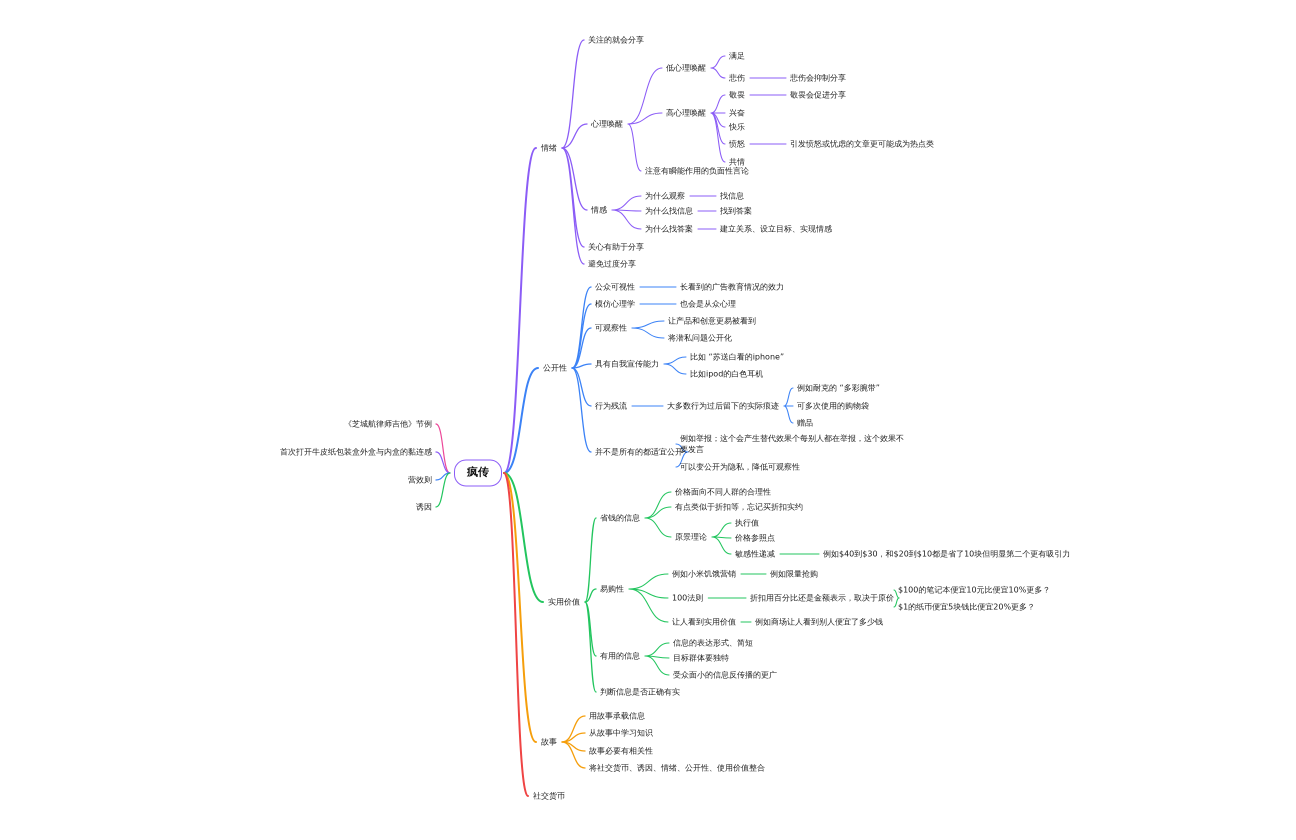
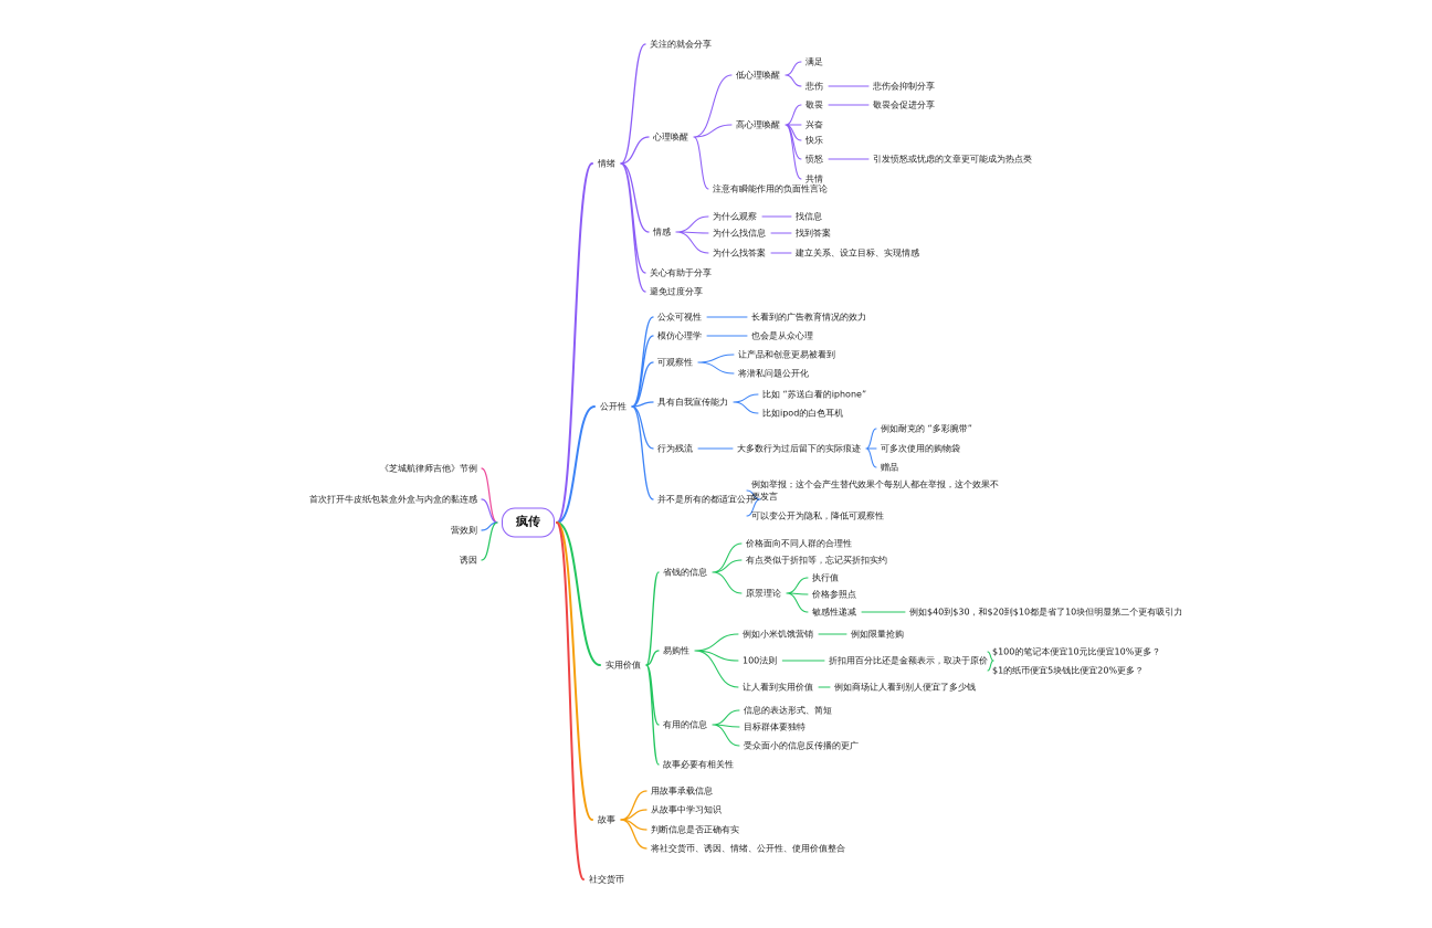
  《芝城航律师吉他》节例
  首次打开牛皮纸包装盒外盒与内盒的黏连感
  营效则
  诱因
  情绪
  关注的就会分享
  心理唤醒
  低心理唤醒
  满足
  悲伤
  悲伤会抑制分享
  高心理唤醒
  敬畏
  敬畏会促进分享
  兴奋
  快乐
  愤怒
  引发愤怒或忧虑的文章更可能成为热点类
  共情
  注意有瞬能作用的负面性言论
  情感
  为什么观察
  找信息
  为什么找信息
  找到答案
  为什么找答案
  建立关系、设立目标、实现情感
  关心有助于分享
  避免过度分享
  公开性
  公众可视性
  长看到的广告教育情况的效力
  模仿心理学
  也会是从众心理
  可观察性
  让产品和创意更易被看到
  将潜私问题公开化
  具有自我宣传能力
  比如 “苏送白看的iphone”
  比如ipod的白色耳机
  行为残流
  大多数行为过后留下的实际痕迹
  例如耐克的 “多彩腕带”
  可多次使用的购物袋
  赠品
  并不是所有的都适宜公开
  例如举报；这个会产生替代效果个每别人都在举报，这个效果不要发言
  可以变公开为隐私，降低可观察性
  实用价值
  省钱的信息
  价格面向不同人群的合理性
  有点类似于折扣等，忘记买折扣实约
  原景理论
  执行值
  价格参照点
  敏感性递减
  例如$40到$30，和$20到$10都是省了10块但明显第二个更有吸引力
  易购性
  例如小米饥饿营销
  例如限量抢购
  100法则
  折扣用百分比还是金额表示，取决于原价
  $100的笔记本便宜10元比便宜10%更多？
  $1的纸币便宜5块钱比便宜20%更多？
  让人看到实用价值
  例如商场让人看到别人便宜了多少钱
  有用的信息
  信息的表达形式、简短
  目标群体要独特
  受众面小的信息反传播的更广
- 判断信息是否正确有实
+ 故事必要有相关性
  故事
  用故事承载信息
  从故事中学习知识
- 故事必要有相关性
+ 判断信息是否正确有实
  将社交货币、诱因、情绪、公开性、使用价值整合
  社交货币
  疯传
